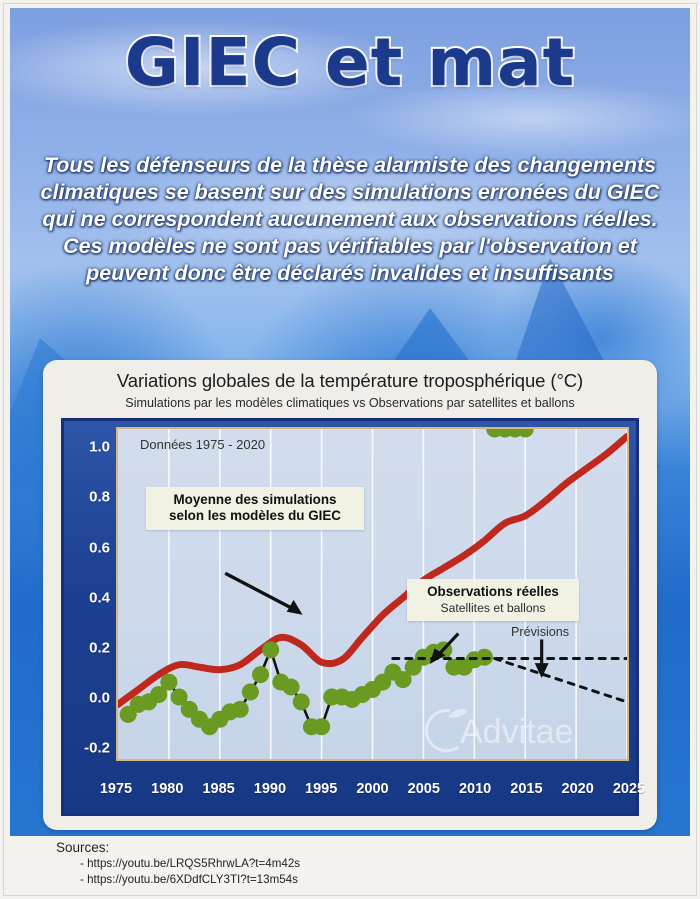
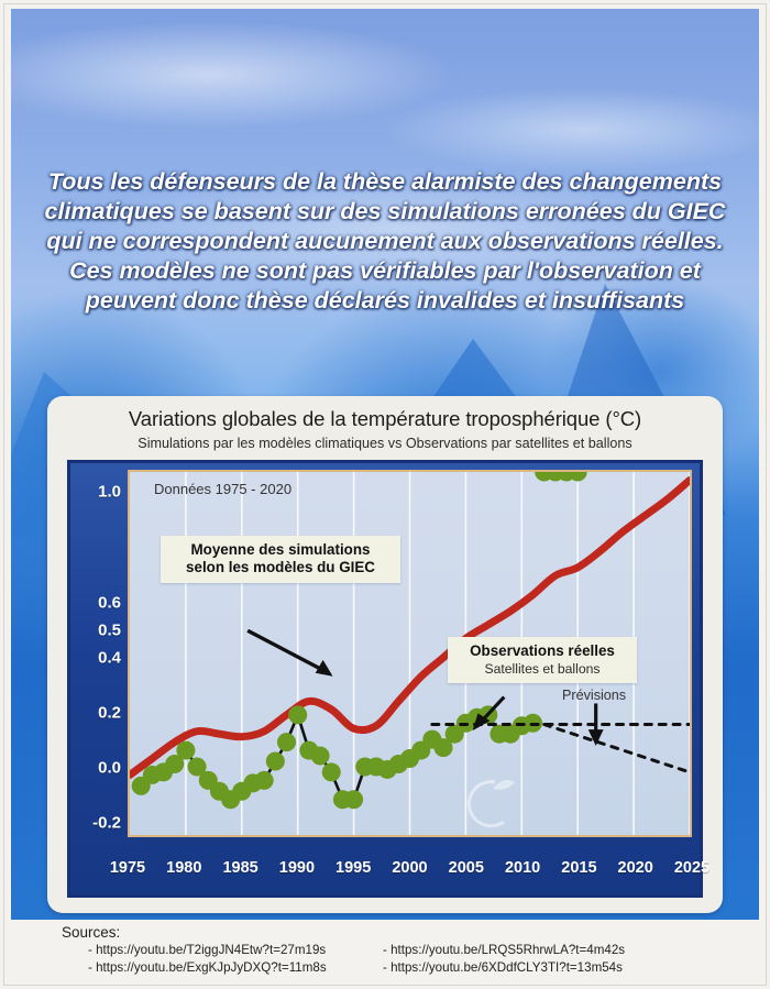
- GIEC et mat
- Tous les défenseurs de la thèse alarmiste des changements climatiques se basent sur des simulations erronées du GIEC qui ne correspondent aucunement aux observations réelles. Ces modèles ne sont pas vérifiables par l'observation et peuvent donc être déclarés invalides et insuffisants
+ Tous les défenseurs de la thèse alarmiste des changements climatiques se basent sur des simulations erronées du GIEC qui ne correspondent aucunement aux observations réelles. Ces modèles ne sont pas vérifiables par l'observation et peuvent donc thèse déclarés invalides et insuffisants
  Variations globales de la température troposphérique (°C)
  Simulations par les modèles climatiques vs Observations par satellites et ballons
  1.0
- 0.8
+ 0.5
  0.6
  0.4
  0.2
  0.0
  -0.2
  1975
  1980
  1985
  1990
  1995
  2000
  2005
  2010
  2015
  2020
  2025
  Données 1975 - 2020
  Moyenne des simulations
  selon les modèles du GIEC
  Observations réelles
  Satellites et ballons
  Prévisions
- Advitae
  Sources:
+ - https://youtu.be/T2iggJN4Etw?t=27m19s
+ - https://youtu.be/ExgKJpJyDXQ?t=11m8s
  - https://youtu.be/LRQS5RhrwLA?t=4m42s
  - https://youtu.be/6XDdfCLY3TI?t=13m54s
